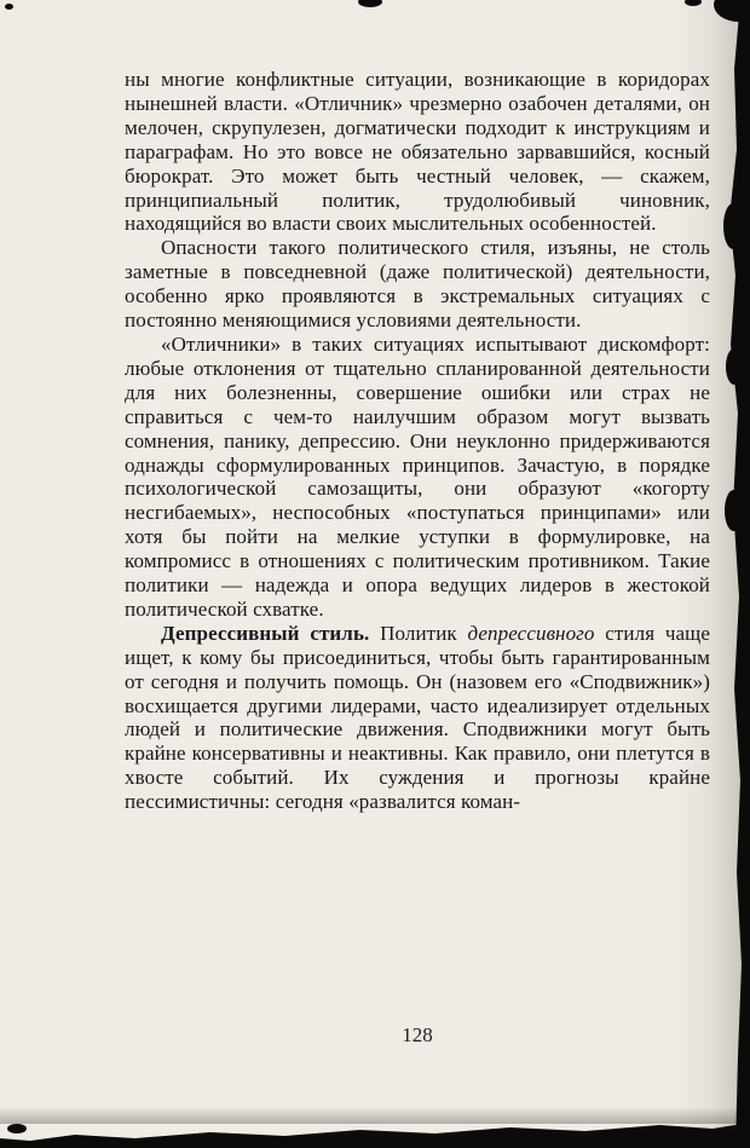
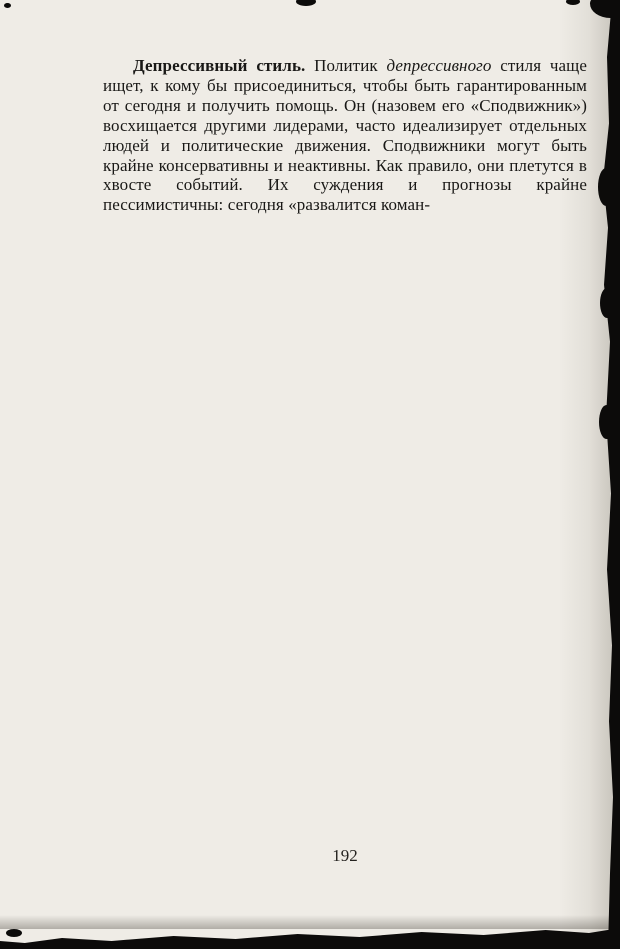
- ны многие конфликтные ситуации, возникающие в коридорах нынешней власти. «Отличник» чрезмерно озабочен деталями, он мелочен, скрупулезен, догматически подходит к инструкциям и параграфам. Но это вовсе не обязательно зарвавшийся, косный бюрократ. Это может быть честный человек, — скажем, принципиальный политик, трудолюбивый чиновник, находящийся во власти своих мыслительных особенностей.
- Опасности такого политического стиля, изъяны, не столь заметные в повседневной (даже политической) деятельности, особенно ярко проявляются в экстремальных ситуациях с постоянно меняющимися условиями деятельности.
- «Отличники» в таких ситуациях испытывают дискомфорт: любые отклонения от тщательно спланированной деятельности для них болезненны, совершение ошибки или страх не справиться с чем-то наилучшим образом могут вызвать сомнения, панику, депрессию. Они неуклонно придерживаются однажды сформулированных принципов. Зачастую, в порядке психологической самозащиты, они образуют «когорту несгибаемых», неспособных «поступаться принципами» или хотя бы пойти на мелкие уступки в формулировке, на компромисс в отношениях с политическим противником. Такие политики — надежда и опора ведущих лидеров в жестокой политической схватке.
  Депрессивный стиль. Политик депрессивного стиля чаще ищет, к кому бы присоединиться, чтобы быть гарантированным от сегодня и получить помощь. Он (назовем его «Сподвижник») восхищается другими лидерами, часто идеализирует отдельных людей и политические движения. Сподвижники могут быть крайне консервативны и неактивны. Как правило, они плетутся в хвосте событий. Их суждения и прогнозы крайне пессимистичны: сегодня «развалится коман-
- 128
+ 192
